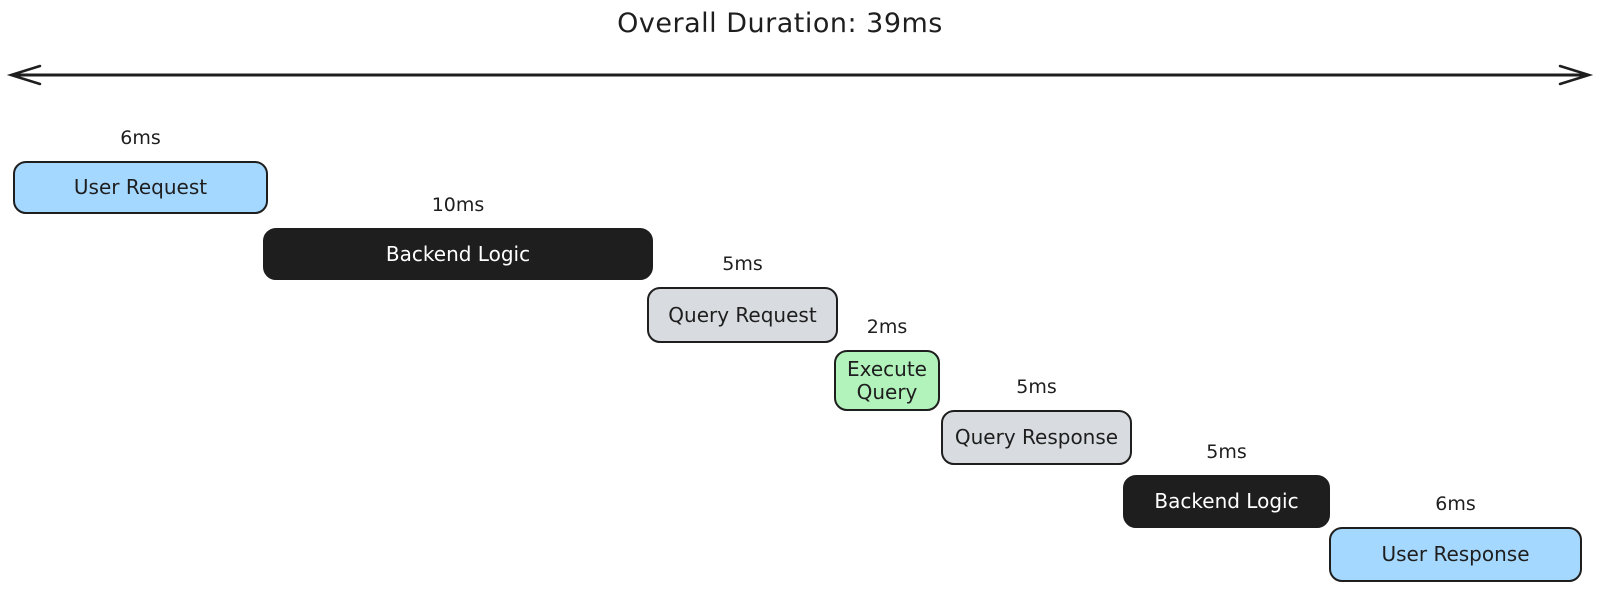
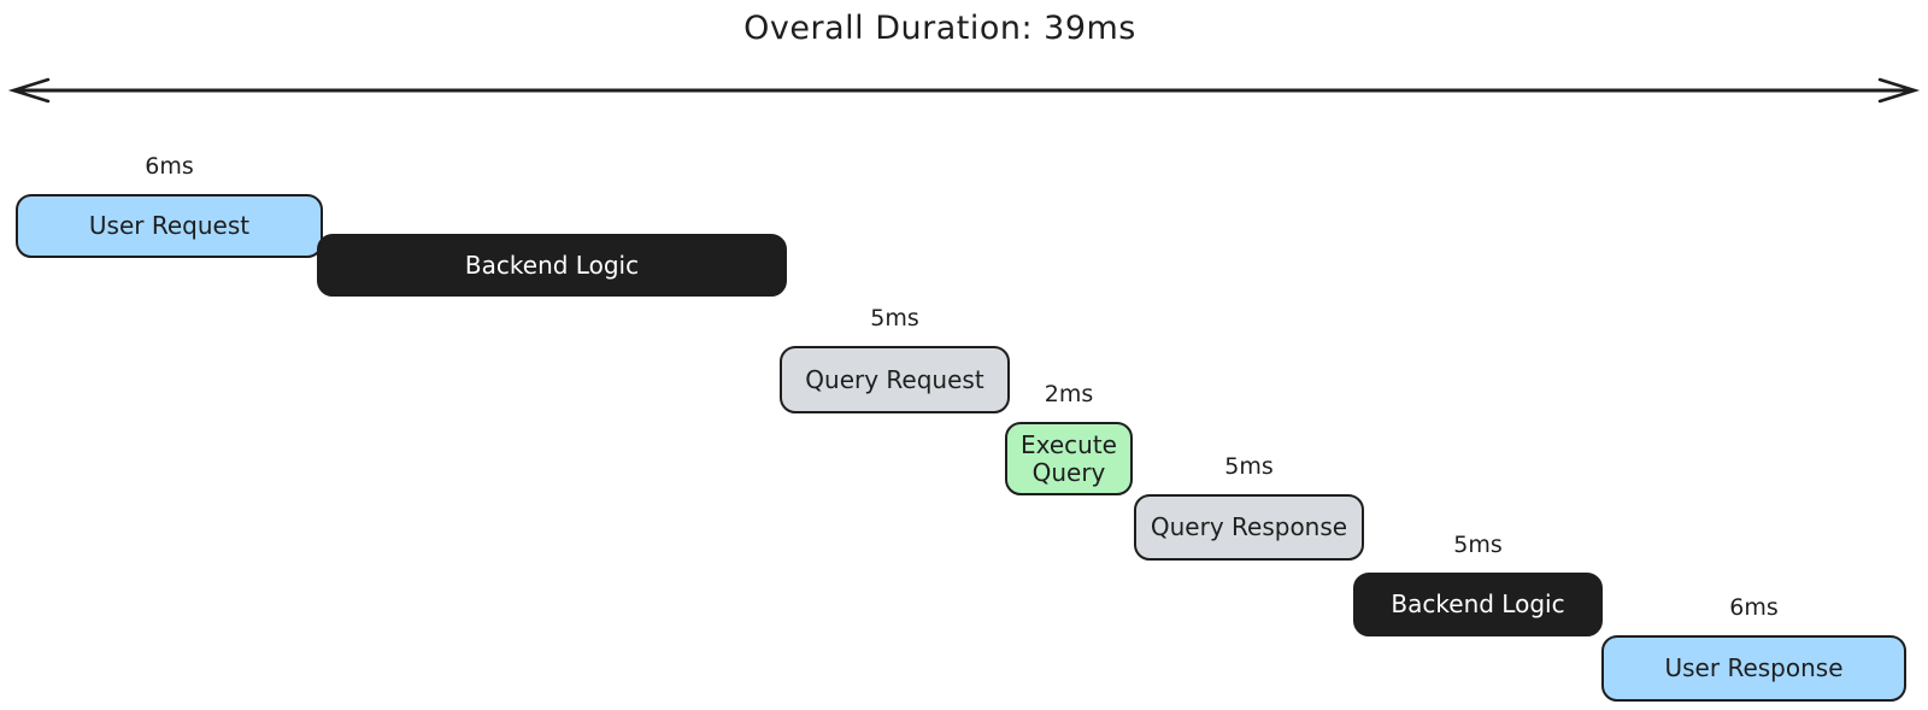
  Overall Duration: 39ms
  6ms
  User Request
- 10ms
  Backend Logic
  5ms
  Query Request
  2ms
  Execute Query
  5ms
  Query Response
  5ms
  Backend Logic
  6ms
  User Response
